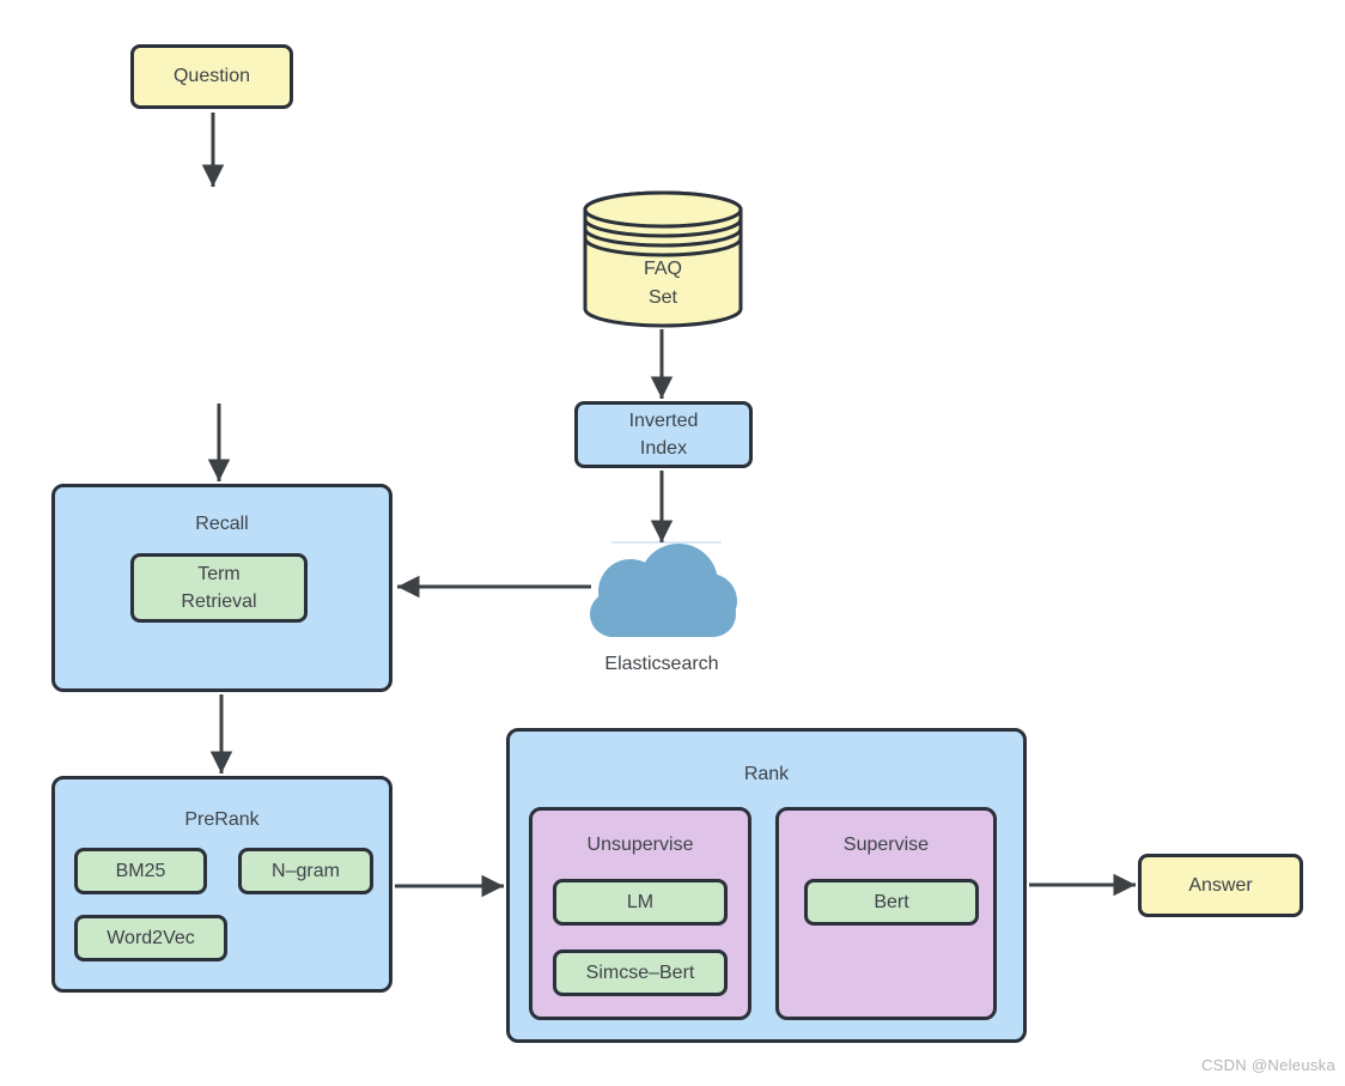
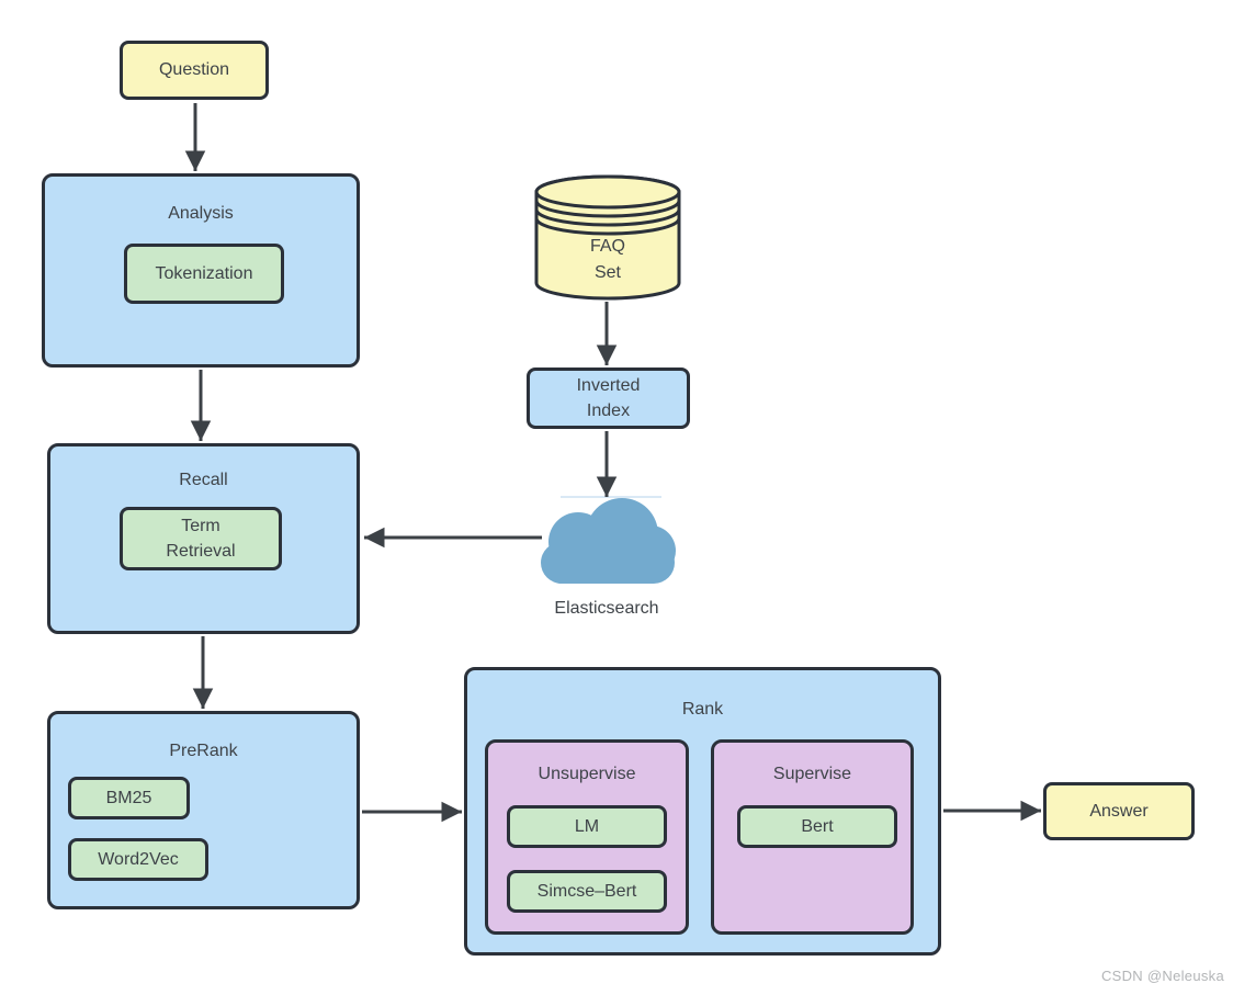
  Question
+ Analysis
+ Tokenization
  FAQ
  Set
  Inverted
  Index
  Recall
  Term
  Retrieval
  Elasticsearch
  PreRank
  BM25
- N–gram
  Word2Vec
  Rank
  Unsupervise
  LM
  Simcse–Bert
  Supervise
  Bert
  Answer
  CSDN @Neleuska
